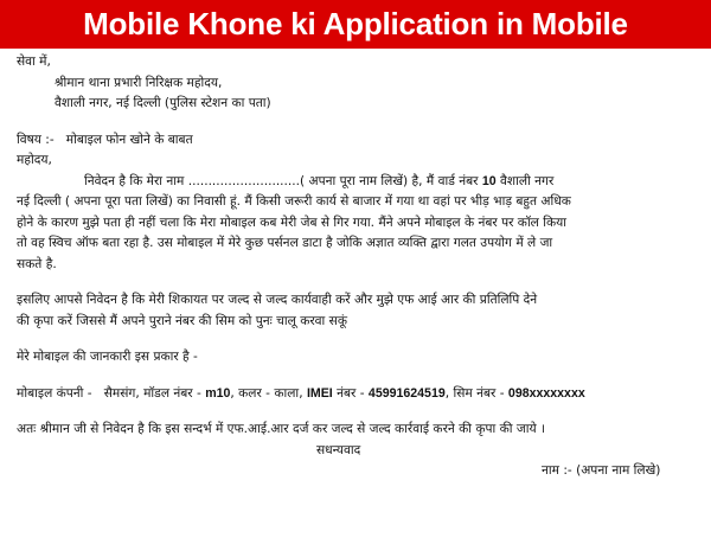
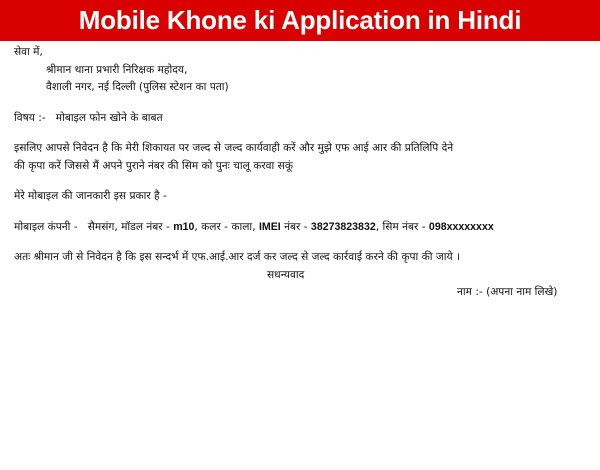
- Mobile Khone ki Application in Mobile
+ Mobile Khone ki Application in Hindi
  सेवा में,
  श्रीमान थाना प्रभारी निरिक्षक महोदय,
  वैशाली नगर, नई दिल्ली (पुलिस स्टेशन का पता)
  विषय :- मोबाइल फोन खोने के बाबत
- महोदय,
- निवेदन है कि मेरा नाम ............................( अपना पूरा नाम लिखें) है, मैं वार्ड नंबर 10 वैशाली नगर
- नई दिल्ली ( अपना पूरा पता लिखें) का निवासी हूं. मैं किसी जरूरी कार्य से बाजार में गया था वहां पर भीड़ भाड़ बहुत अधिक
- होने के कारण मुझे पता ही नहीं चला कि मेरा मोबाइल कब मेरी जेब से गिर गया. मैंने अपने मोबाइल के नंबर पर कॉल किया
- तो वह स्विच ऑफ बता रहा है. उस मोबाइल में मेरे कुछ पर्सनल डाटा है जोकि अज्ञात व्यक्ति द्वारा गलत उपयोग में ले जा
- सकते है.
  इसलिए आपसे निवेदन है कि मेरी शिकायत पर जल्द से जल्द कार्यवाही करें और मुझे एफ आई आर की प्रतिलिपि देने
  की कृपा करें जिससे मैं अपने पुराने नंबर की सिम को पुनः चालू करवा सकूं
  मेरे मोबाइल की जानकारी इस प्रकार है -
- मोबाइल कंपनी - सैमसंग, मॉडल नंबर - m10, कलर - काला, IMEI नंबर - 45991624519, सिम नंबर - 098xxxxxxxx
+ मोबाइल कंपनी - सैमसंग, मॉडल नंबर - m10, कलर - काला, IMEI नंबर - 38273823832, सिम नंबर - 098xxxxxxxx
  अतः श्रीमान जी से निवेदन है कि इस सन्दर्भ में एफ.आई.आर दर्ज कर जल्द से जल्द कार्रवाई करने की कृपा की जाये ।
  सधन्यवाद
  नाम :- (अपना नाम लिखे)
